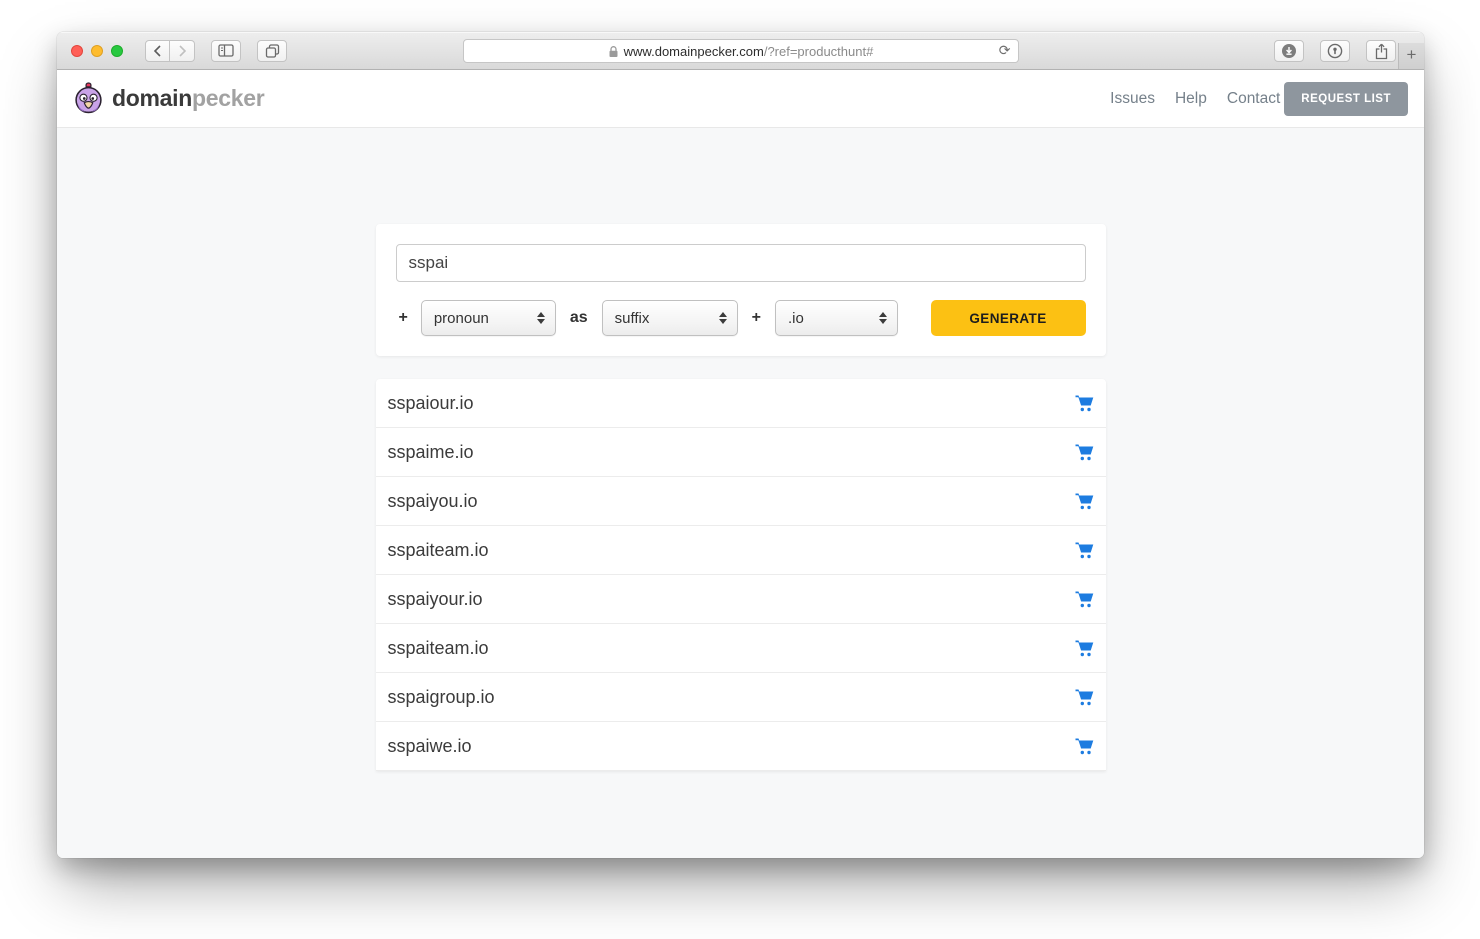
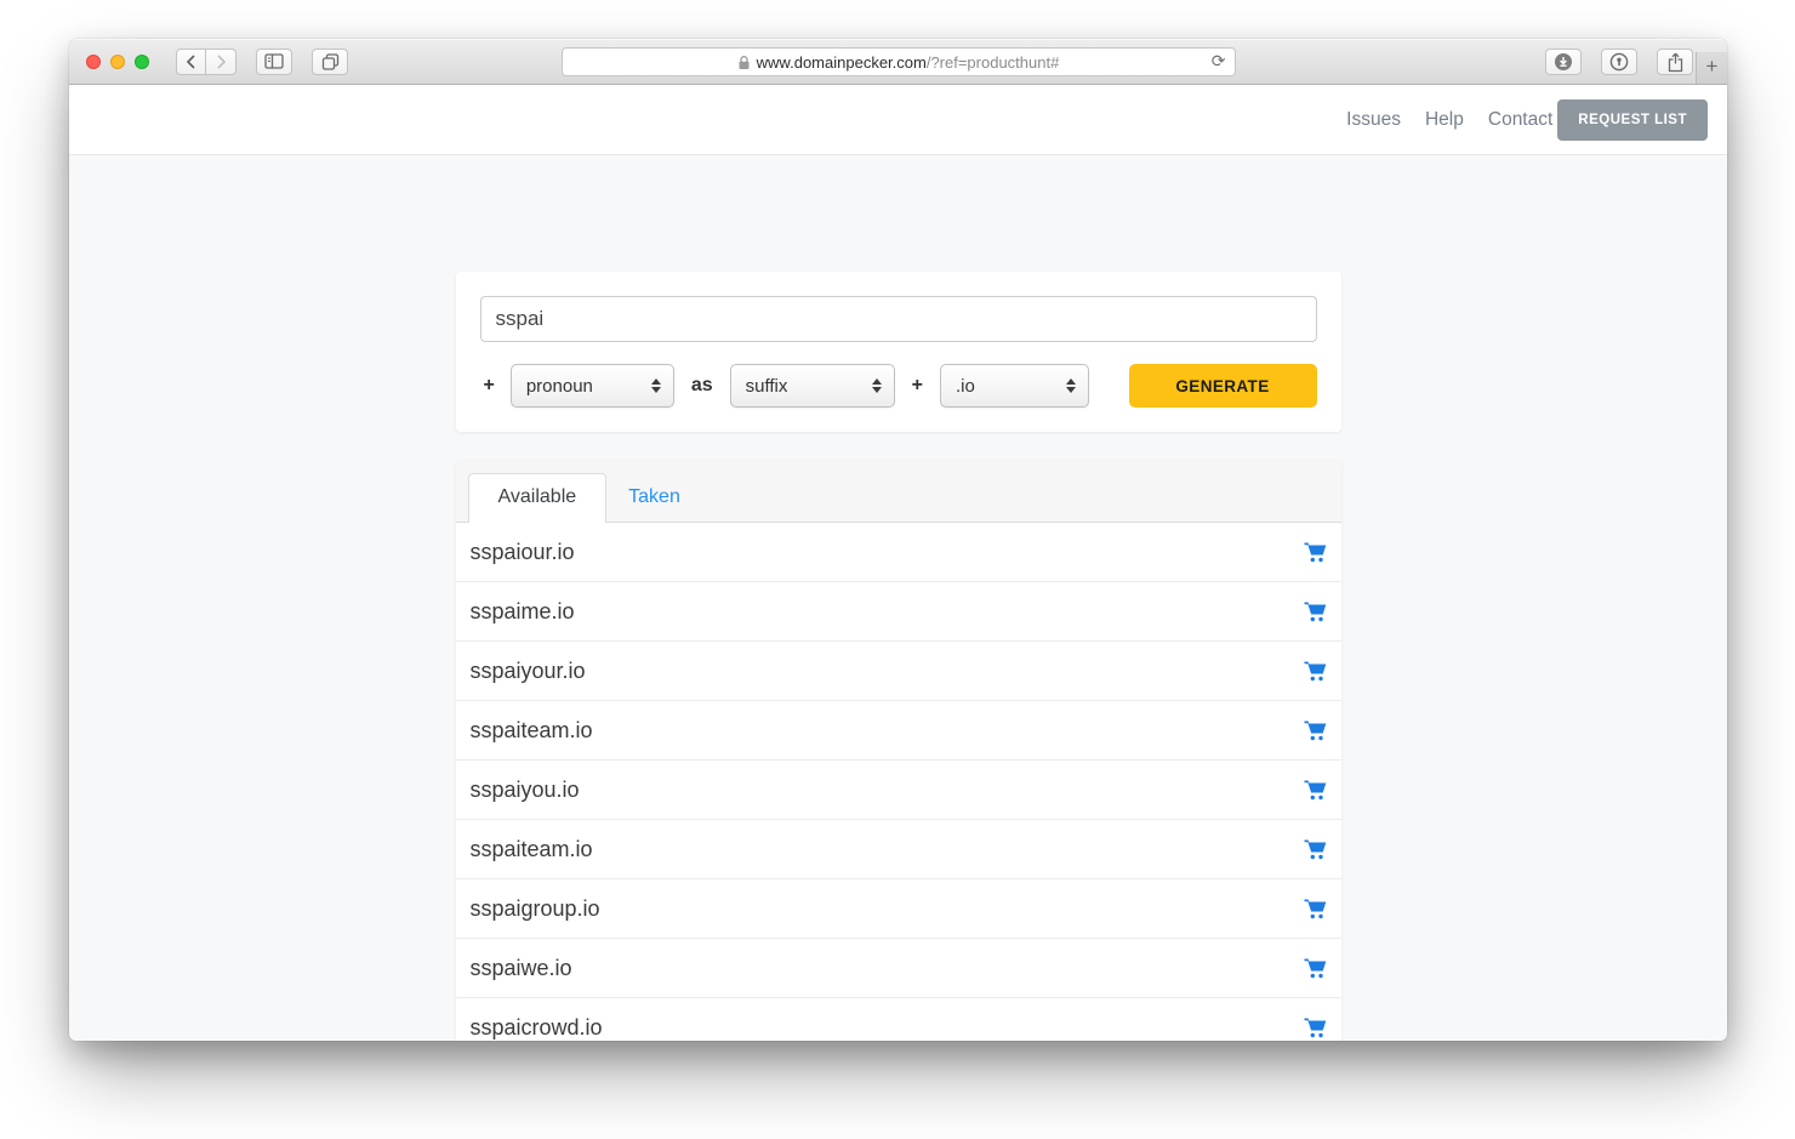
  www.domainpecker.com
  /?ref=producthunt#
  ⟳
  +
- domainpecker
  Issues
  Help
  Contact
  REQUEST LIST
  sspai
  +
  pronoun
  as
  suffix
  +
  .io
  GENERATE
+ Available
+ Taken
  sspaiour.io
  sspaime.io
- sspaiyou.io
+ sspaiyour.io
  sspaiteam.io
- sspaiyour.io
+ sspaiyou.io
  sspaiteam.io
  sspaigroup.io
  sspaiwe.io
+ sspaicrowd.io
